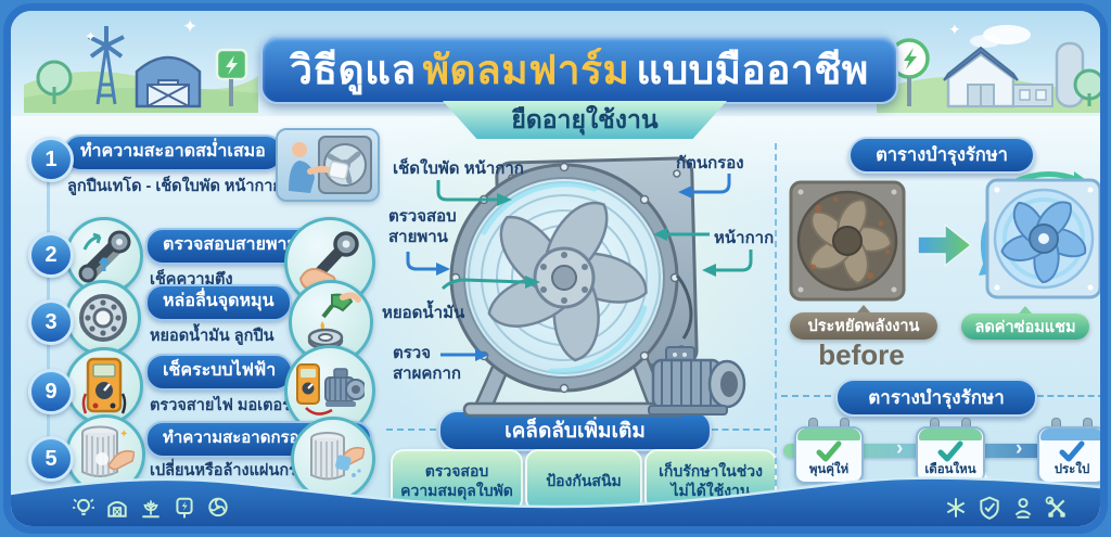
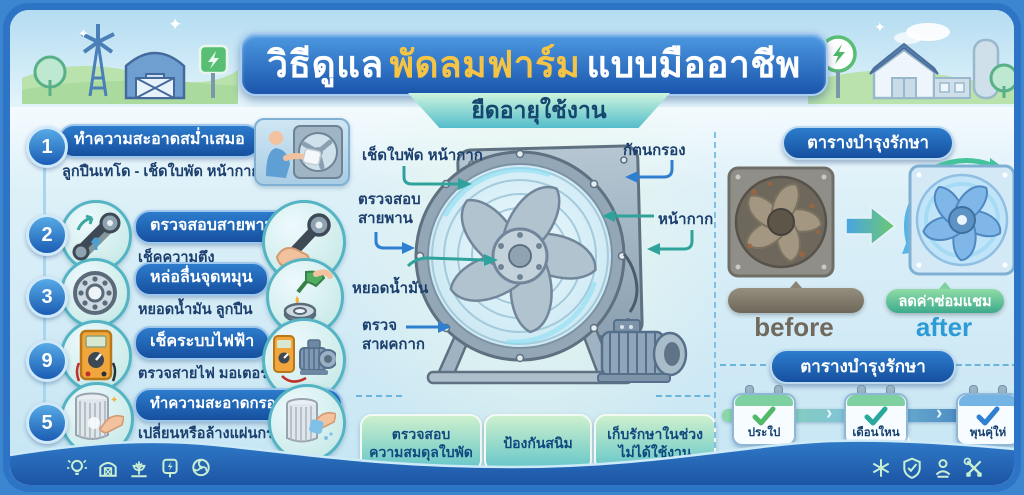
  ✦
  ✦
  ✦
  วิธีดูแล
  พัดลมฟาร์ม
  แบบมืออาชีพ
  ยืดอายุใช้งาน
  1
  ทำความสะอาดสม่ำเสมอ
  ลูกปืนเทโด - เช็ดใบพัด หน้ากา
  2
  ตรวจสอบสายพา
  เช็คความตึง
  3
  หล่อลื่นจุดหมุน
  หยอดน้ำมัน ลูกปืน
  9
  เช็คระบบไฟฟ้า
  ตรวจสายไฟ มอเตอ
  5
  ✦
  ทำความสะอาดกรอ
  เปลี่ยนหรือล้างแผ่นก
  เช็ดใบพัด หน้ากาก
  กัตนกรอง
  ตรวจสอบ
  สายพาน
  หน้ากาก
  หยอดน้ำมัน
  ตรวจ
  สาผคกาก
- เคล็ดลับเพิ่มเติม
  ตรวจสอบ
  ความสมดุลใบพัด
  ป้องกันสนิม
  เก็บรักษาในช่วง
  ไม่ได้ใช้งาน
  ตารางบำรุงรักษา
- ประหยัดพลังงาน
  before
  ลดค่าซ่อมแชม
+ after
  ตารางบำรุงรักษา
  ›
  ›
- พุนคุ่ให่
+ ประใป
  เดือนใหน
- ประใป
+ พุนคุ่ให่
